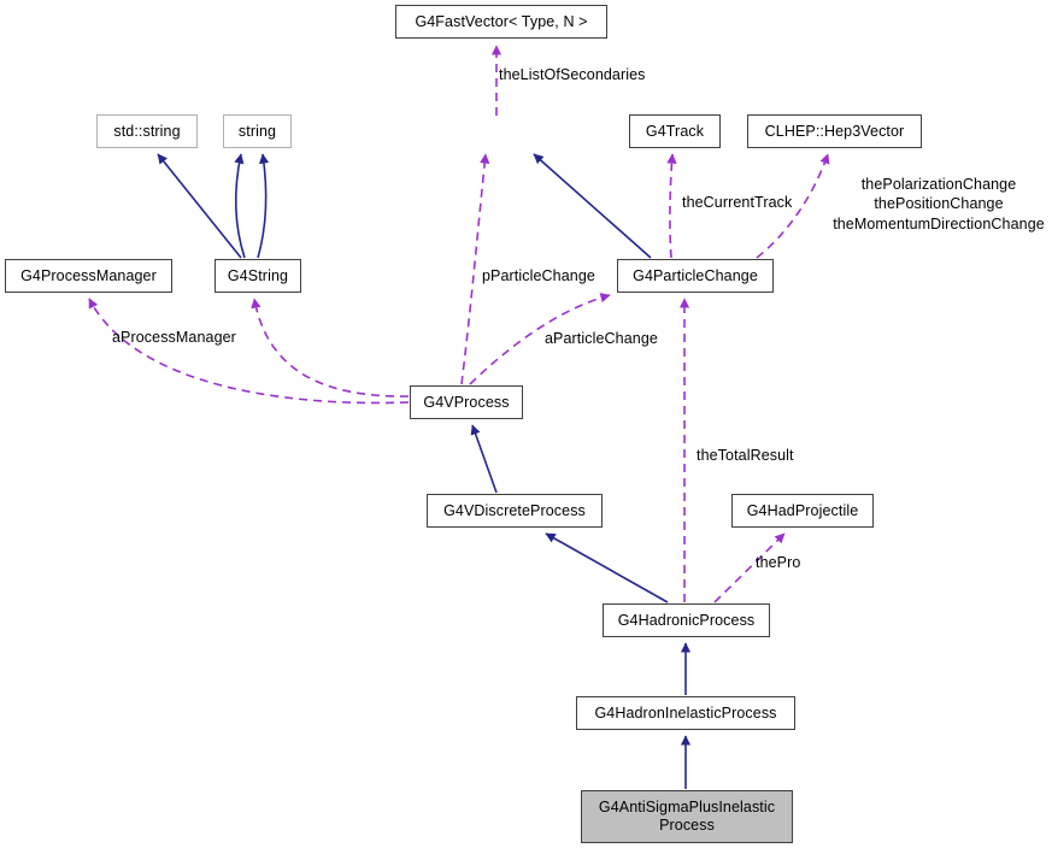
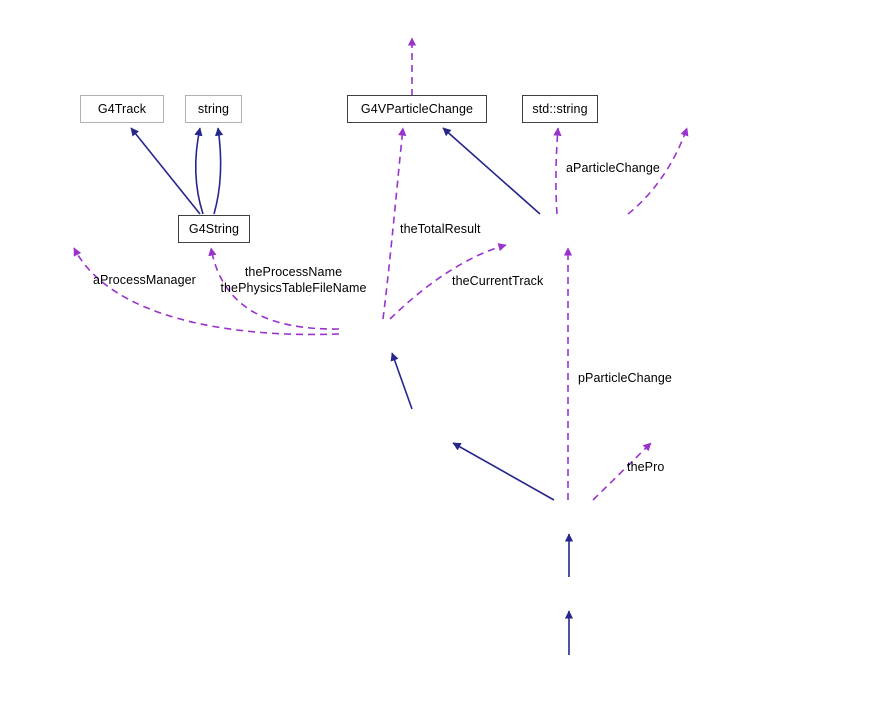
- G4FastVector< Type, N >
- std::string
+ G4Track
  string
+ G4VParticleChange
- G4Track
+ std::string
- CLHEP::Hep3Vector
- G4ProcessManager
  G4String
- G4ParticleChange
- G4VProcess
- G4VDiscreteProcess
- G4HadProjectile
- G4HadronicProcess
- G4HadronInelasticProcess
- G4AntiSigmaPlusInelastic
- Process
- theListOfSecondaries
- thePolarizationChange
- thePositionChange
- theMomentumDirectionChange
- theCurrentTrack
+ aParticleChange
  aProcessManager
+ theProcessName
+ thePhysicsTableFileName
- pParticleChange
+ theTotalResult
- aParticleChange
+ theCurrentTrack
- theTotalResult
+ pParticleChange
  thePro
